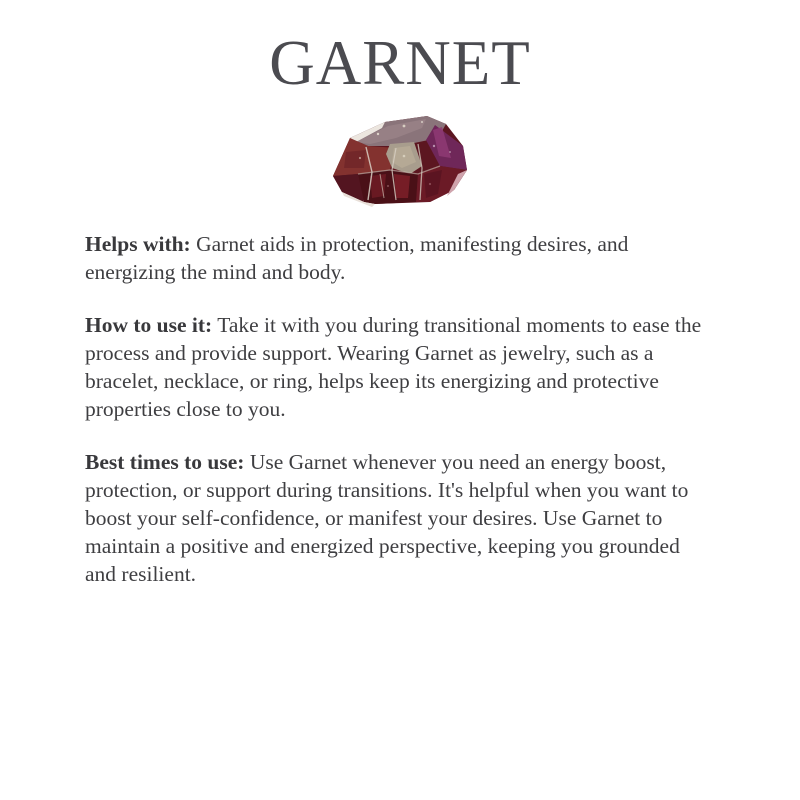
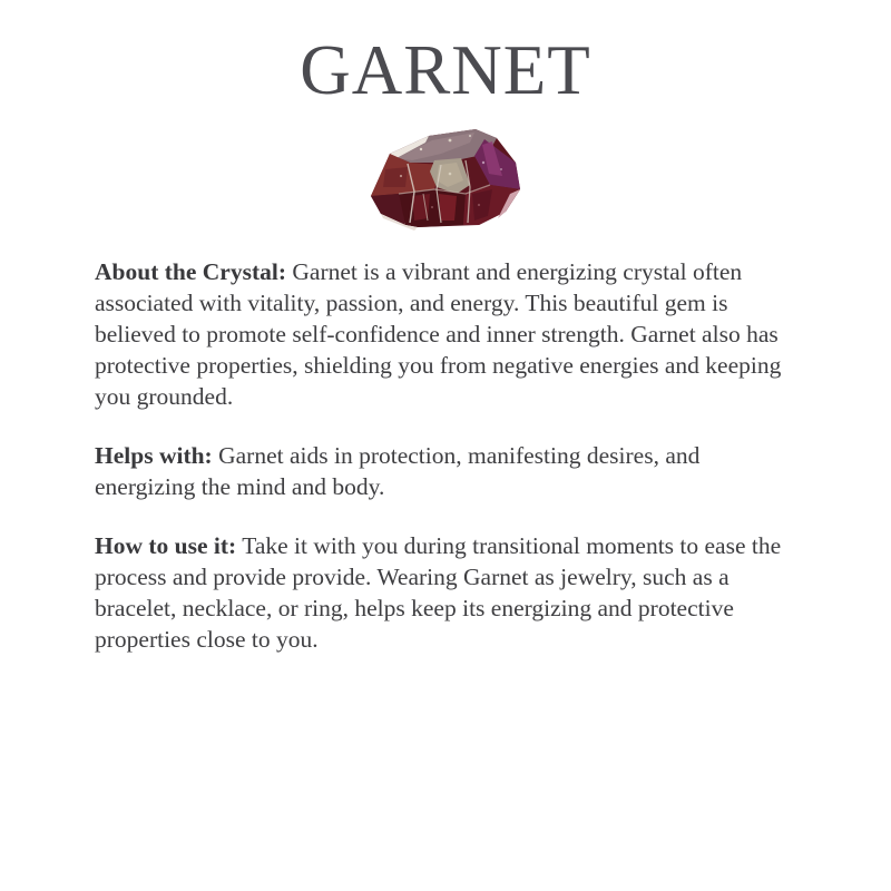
  GARNET
+ About the Crystal: Garnet is a vibrant and energizing crystal often associated with vitality, passion, and energy. This beautiful gem is believed to promote self-confidence and inner strength. Garnet also has protective properties, shielding you from negative energies and keeping you grounded.
  Helps with: Garnet aids in protection, manifesting desires, and energizing the mind and body.
- How to use it: Take it with you during transitional moments to ease the process and provide support. Wearing Garnet as jewelry, such as a bracelet, necklace, or ring, helps keep its energizing and protective properties close to you.
+ How to use it: Take it with you during transitional moments to ease the process and provide provide. Wearing Garnet as jewelry, such as a bracelet, necklace, or ring, helps keep its energizing and protective properties close to you.
- Best times to use: Use Garnet whenever you need an energy boost, protection, or support during transitions. It's helpful when you want to boost your self-confidence, or manifest your desires. Use Garnet to maintain a positive and energized perspective, keeping you grounded and resilient.
